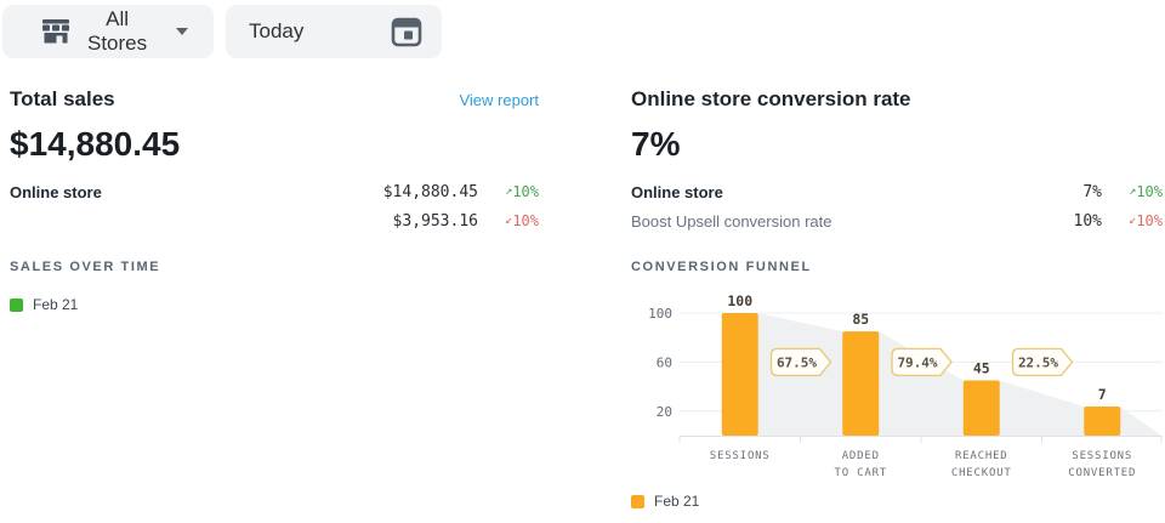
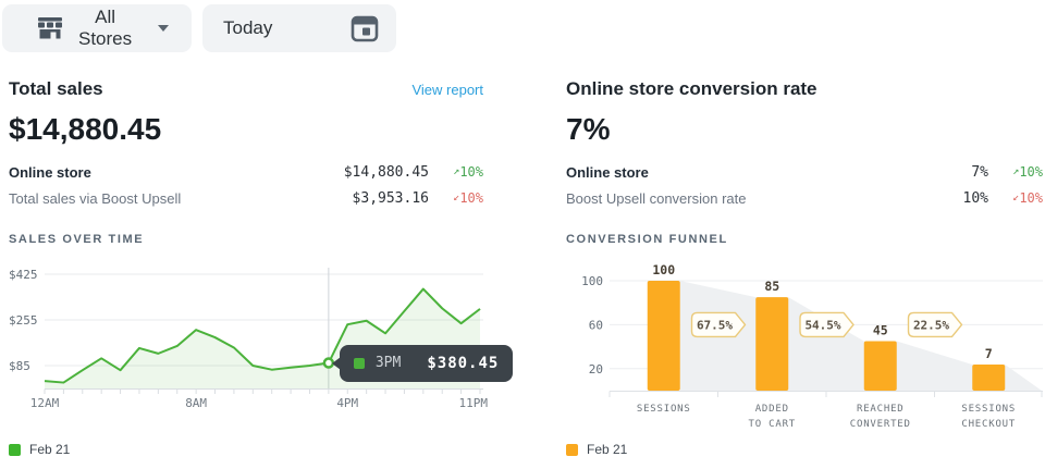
  All Stores
  Today
  Total sales
  View report
  $14,880.45
  Online store
  $14,880.45
  ↗10%
+ Total sales via Boost Upsell
  $3,953.16
  ↙10%
  SALES OVER TIME
+ $85
+ $255
+ $425
+ 12AM
+ 8AM
+ 4PM
+ 11PM
+ 3PM
+ $380.45
  Feb 21
  Online store conversion rate
  7%
  Online store
  7%
  ↗10%
  Boost Upsell conversion rate
  10%
  ↙10%
  CONVERSION FUNNEL
  20
  60
  100
  100
  85
  45
  7
  67.5%
- 79.4%
+ 54.5%
  22.5%
  SESSIONS
  ADDED
  TO CART
  REACHED
- CHECKOUT
+ CONVERTED
  SESSIONS
- CONVERTED
+ CHECKOUT
  Feb 21
